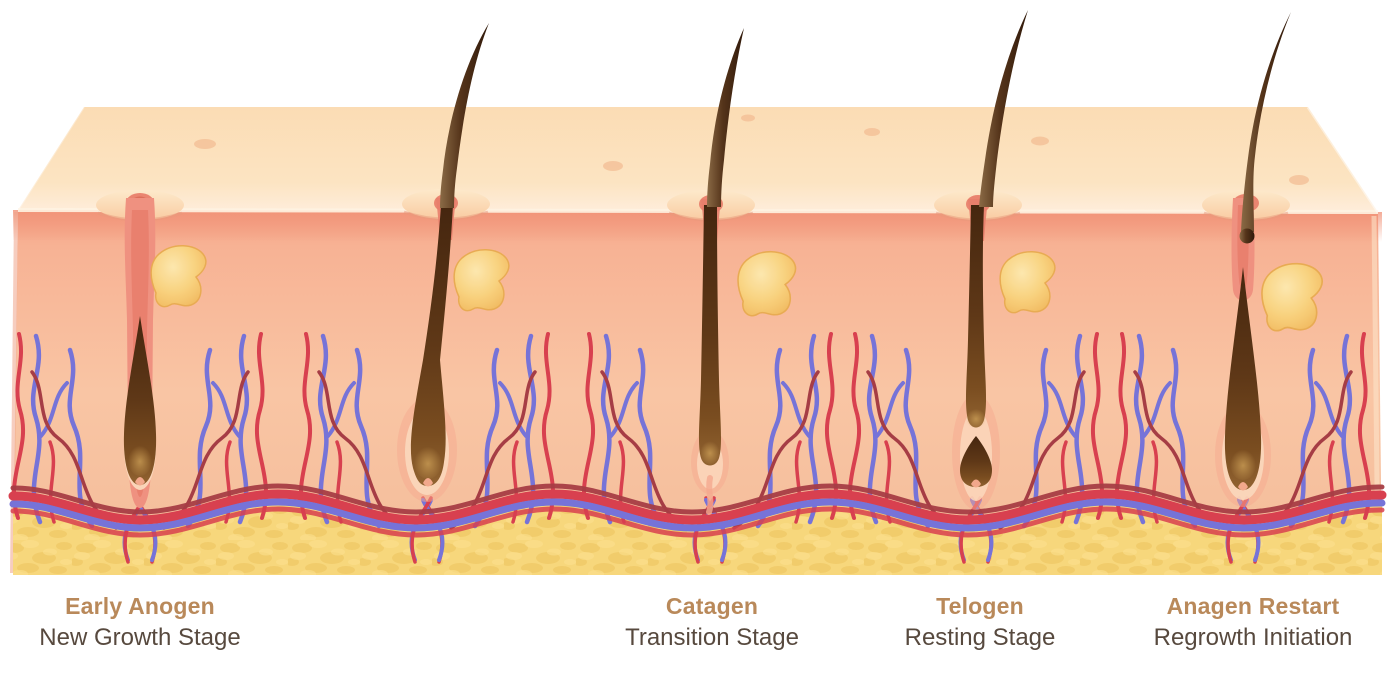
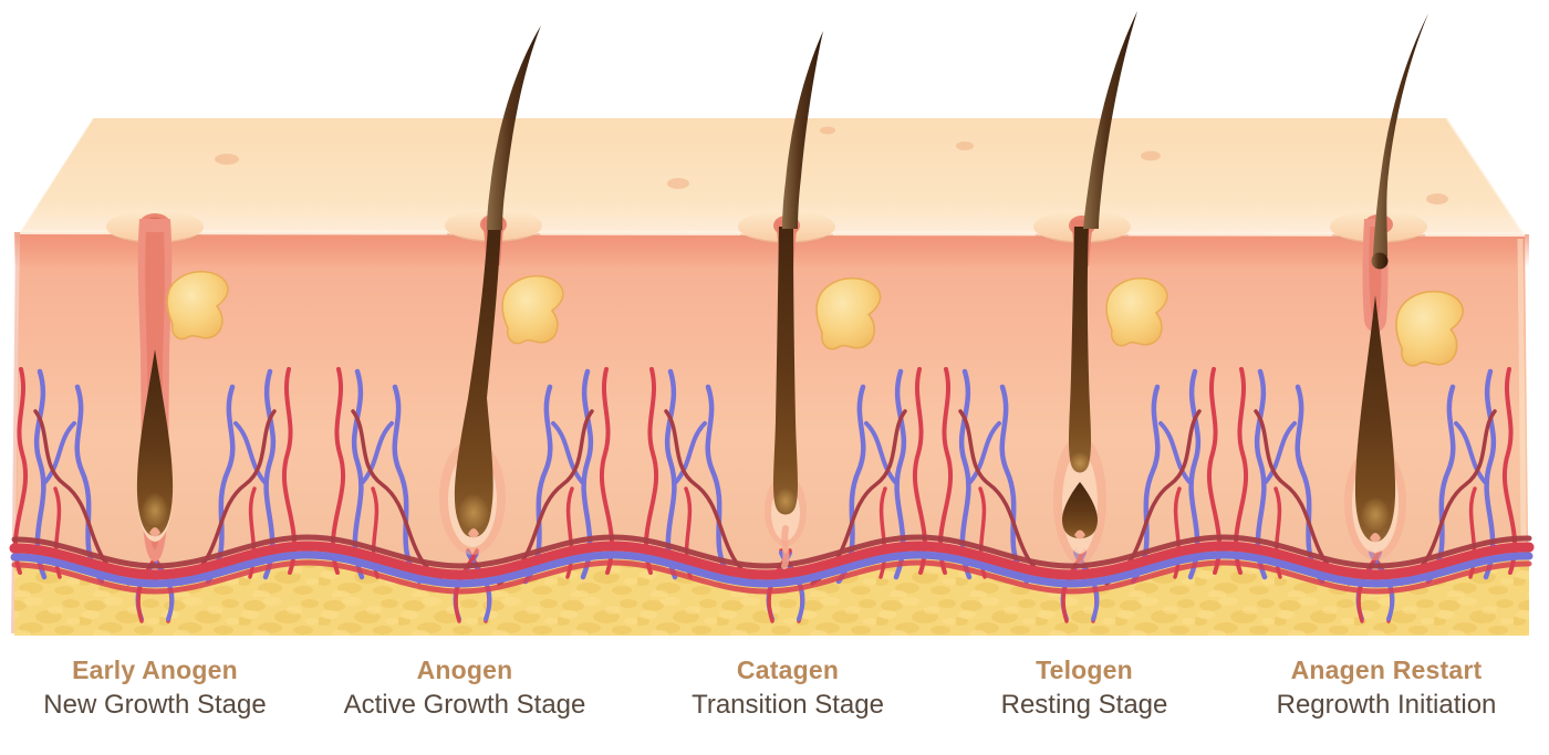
  Early Anogen
  New Growth Stage
+ Anogen
+ Active Growth Stage
  Catagen
  Transition Stage
  Telogen
  Resting Stage
  Anagen Restart
  Regrowth Initiation
